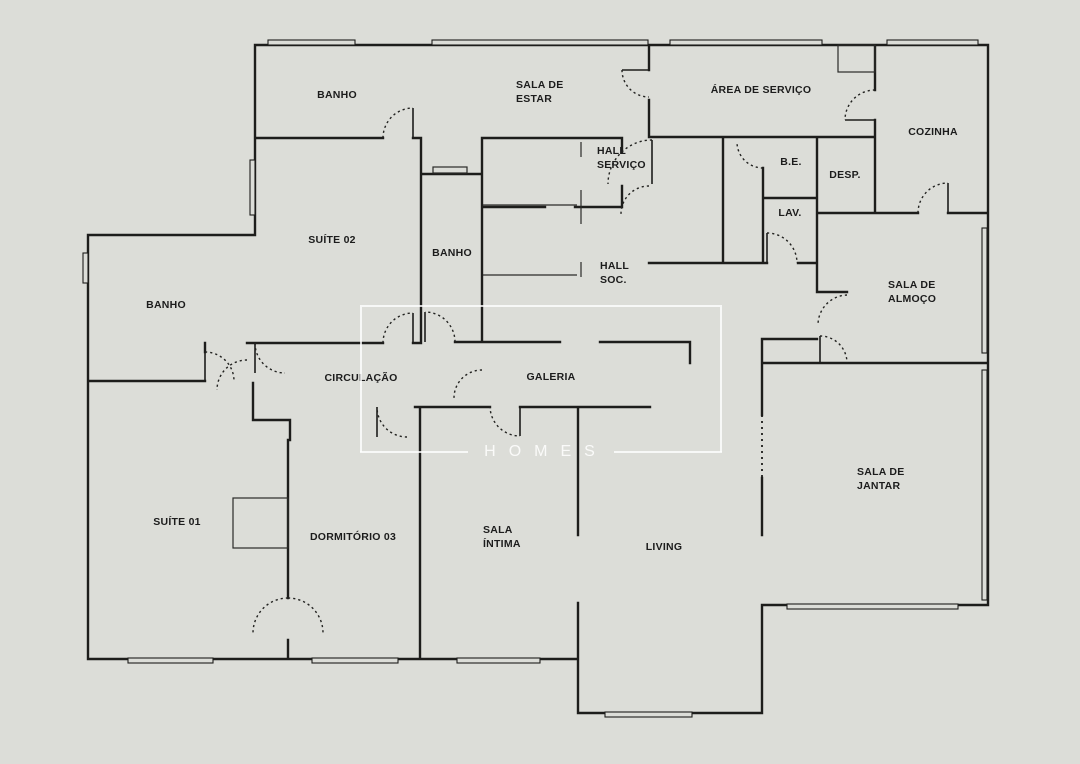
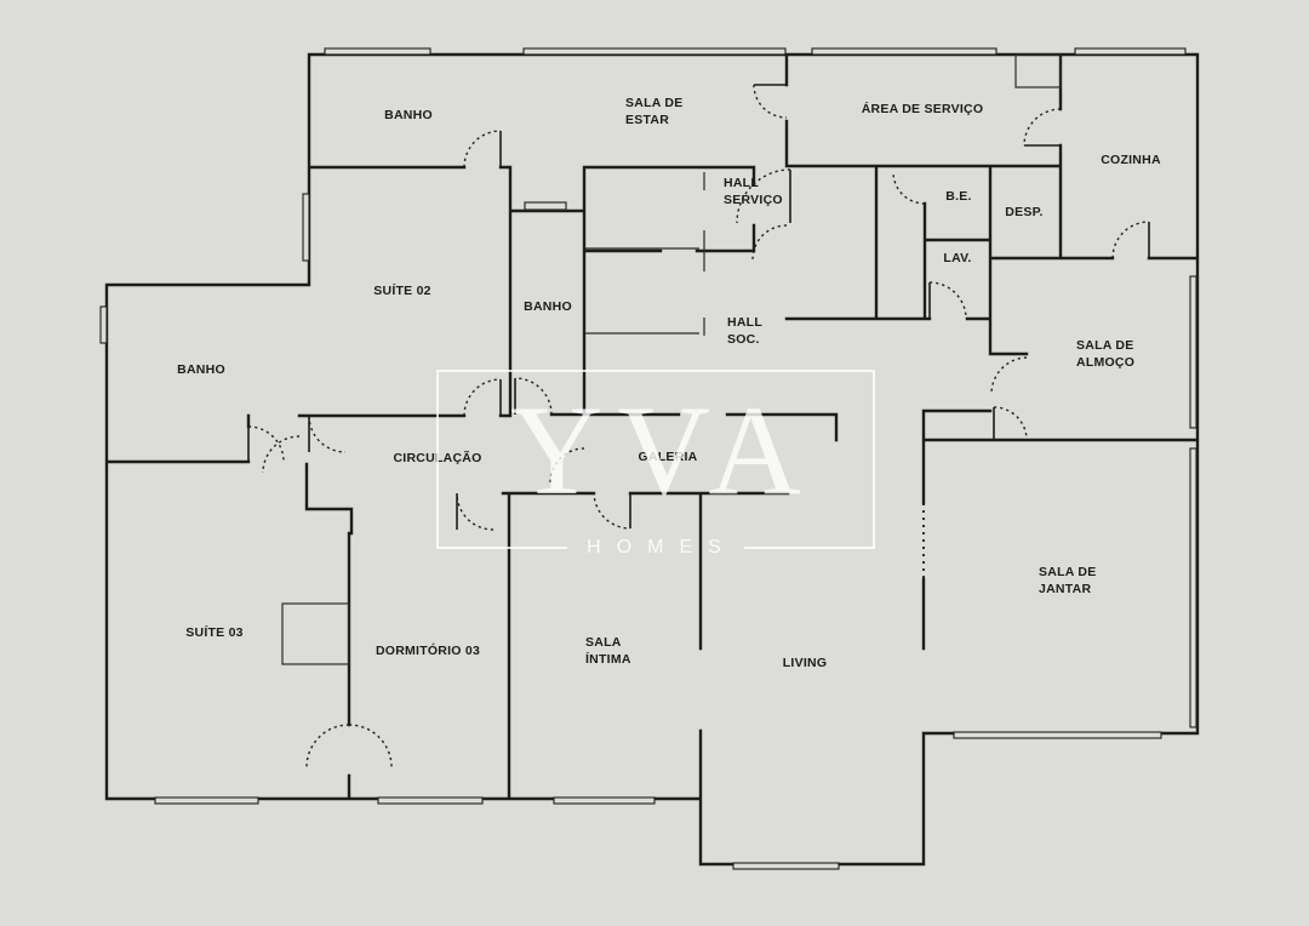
  BANHO
  SALA DE
  ESTAR
  ÁREA DE SERVIÇO
  COZINHA
  HALL
  SERVIÇO
  B.E.
  DESP.
  LAV.
  SUÍTE 02
  BANHO
  HALL
  SOC.
  SALA DE
  ALMOÇO
  BANHO
  CIRCULAÇÃO
  GALERIA
  SALA DE
  JANTAR
- SUÍTE 01
+ SUÍTE 03
  DORMITÓRIO 03
  SALA
  ÍNTIMA
  LIVING
+ YVA
  HOMES
